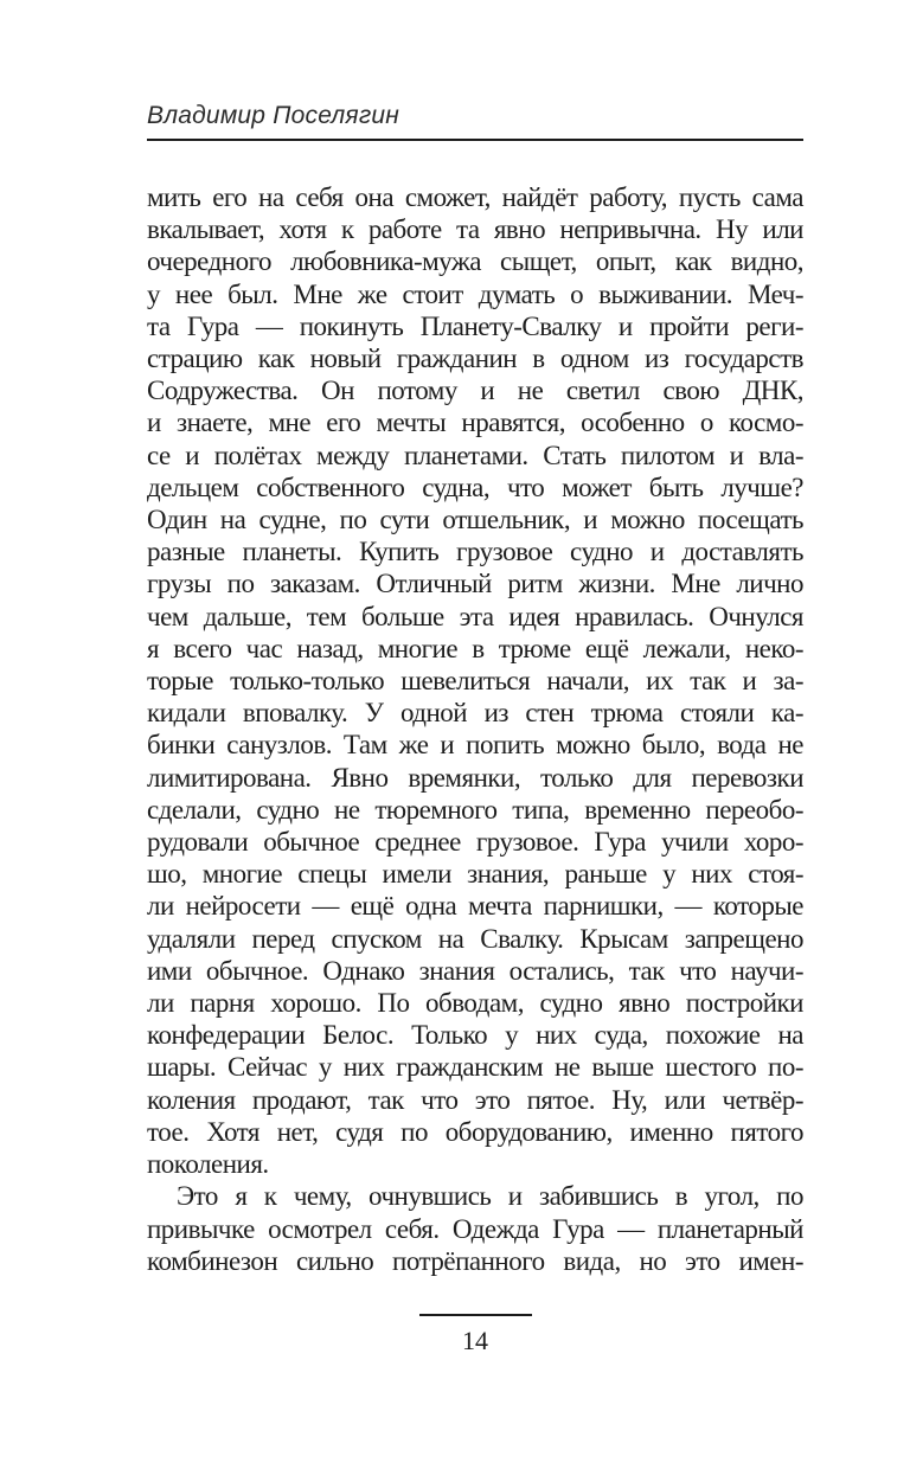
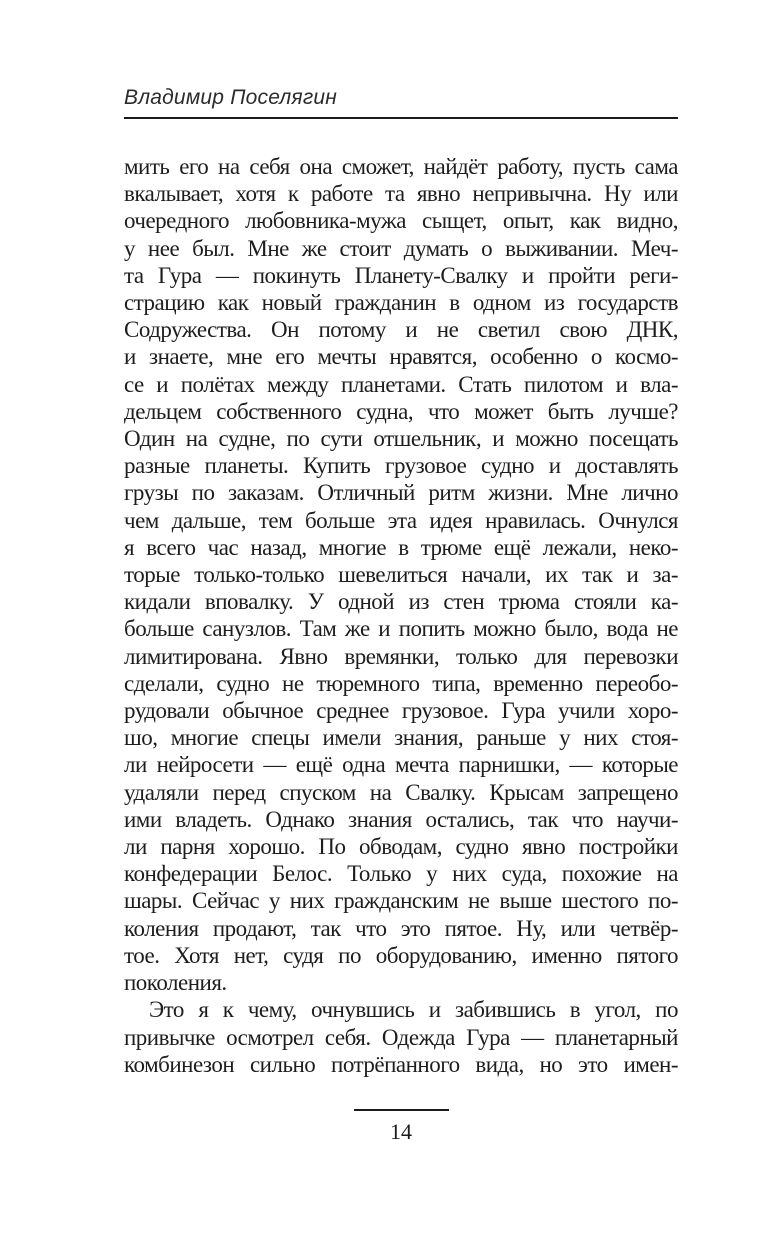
  Владимир Поселягин
  мить его на себя она сможет, найдёт работу, пусть сама
  вкалывает, хотя к работе та явно непривычна. Ну или
  очередного любовника-мужа сыщет, опыт, как видно,
  у нее был. Мне же стоит думать о выживании. Меч-
  та Гура — покинуть Планету-Свалку и пройти реги-
  страцию как новый гражданин в одном из государств
  Содружества. Он потому и не светил свою ДНК,
  и знаете, мне его мечты нравятся, особенно о космо-
  се и полётах между планетами. Стать пилотом и вла-
  дельцем собственного судна, что может быть лучше?
  Один на судне, по сути отшельник, и можно посещать
  разные планеты. Купить грузовое судно и доставлять
  грузы по заказам. Отличный ритм жизни. Мне лично
  чем дальше, тем больше эта идея нравилась. Очнулся
  я всего час назад, многие в трюме ещё лежали, неко-
  торые только-только шевелиться начали, их так и за-
  кидали вповалку. У одной из стен трюма стояли ка-
- бинки санузлов. Там же и попить можно было, вода не
+ больше санузлов. Там же и попить можно было, вода не
  лимитирована. Явно времянки, только для перевозки
  сделали, судно не тюремного типа, временно переобо-
  рудовали обычное среднее грузовое. Гура учили хоро-
  шо, многие спецы имели знания, раньше у них стоя-
  ли нейросети — ещё одна мечта парнишки, — которые
  удаляли перед спуском на Свалку. Крысам запрещено
- ими обычное. Однако знания остались, так что научи-
+ ими владеть. Однако знания остались, так что научи-
  ли парня хорошо. По обводам, судно явно постройки
  конфедерации Белос. Только у них суда, похожие на
  шары. Сейчас у них гражданским не выше шестого по-
  коления продают, так что это пятое. Ну, или четвёр-
  тое. Хотя нет, судя по оборудованию, именно пятого
  поколения.
  Это я к чему, очнувшись и забившись в угол, по
  привычке осмотрел себя. Одежда Гура — планетарный
  комбинезон сильно потрёпанного вида, но это имен-
  14
